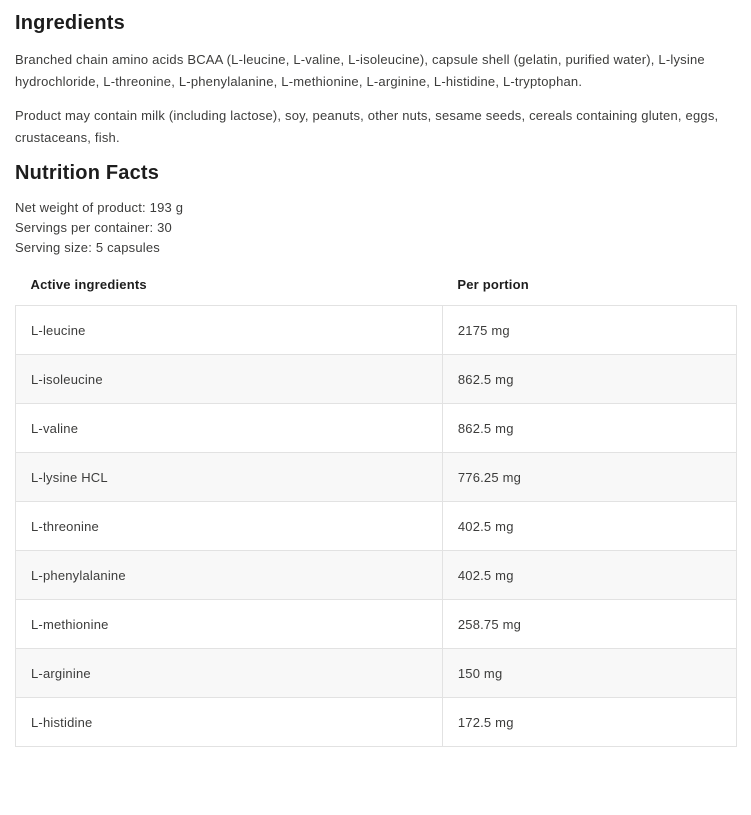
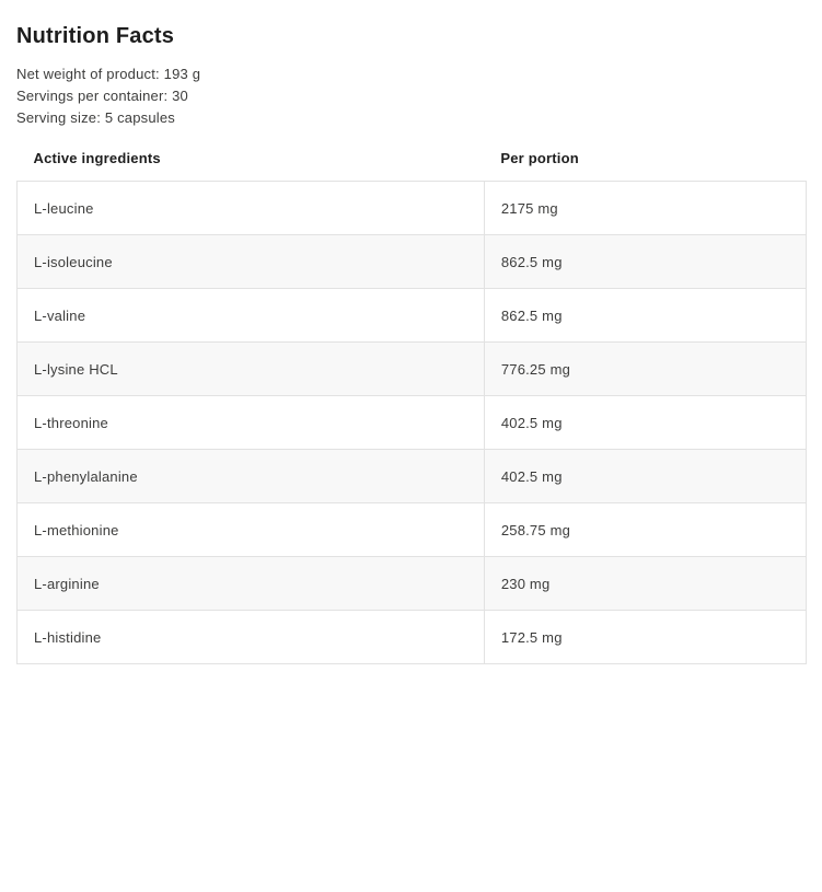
- Ingredients
- Branched chain amino acids BCAA (L-leucine, L-valine, L-isoleucine), capsule shell (gelatin, purified water), L-lysine hydrochloride, L-threonine, L-phenylalanine, L-methionine, L-arginine, L-histidine, L-tryptophan.
- Product may contain milk (including lactose), soy, peanuts, other nuts, sesame seeds, cereals containing gluten, eggs, crustaceans, fish.
  Nutrition Facts
  Net weight of product: 193 g
  Servings per container: 30
  Serving size: 5 capsules
  Active ingredients	Per portion
  L-leucine	2175 mg
  L-isoleucine	862.5 mg
  L-valine	862.5 mg
  L-lysine HCL	776.25 mg
  L-threonine	402.5 mg
  L-phenylalanine	402.5 mg
  L-methionine	258.75 mg
- L-arginine	150 mg
+ L-arginine	230 mg
  L-histidine	172.5 mg
